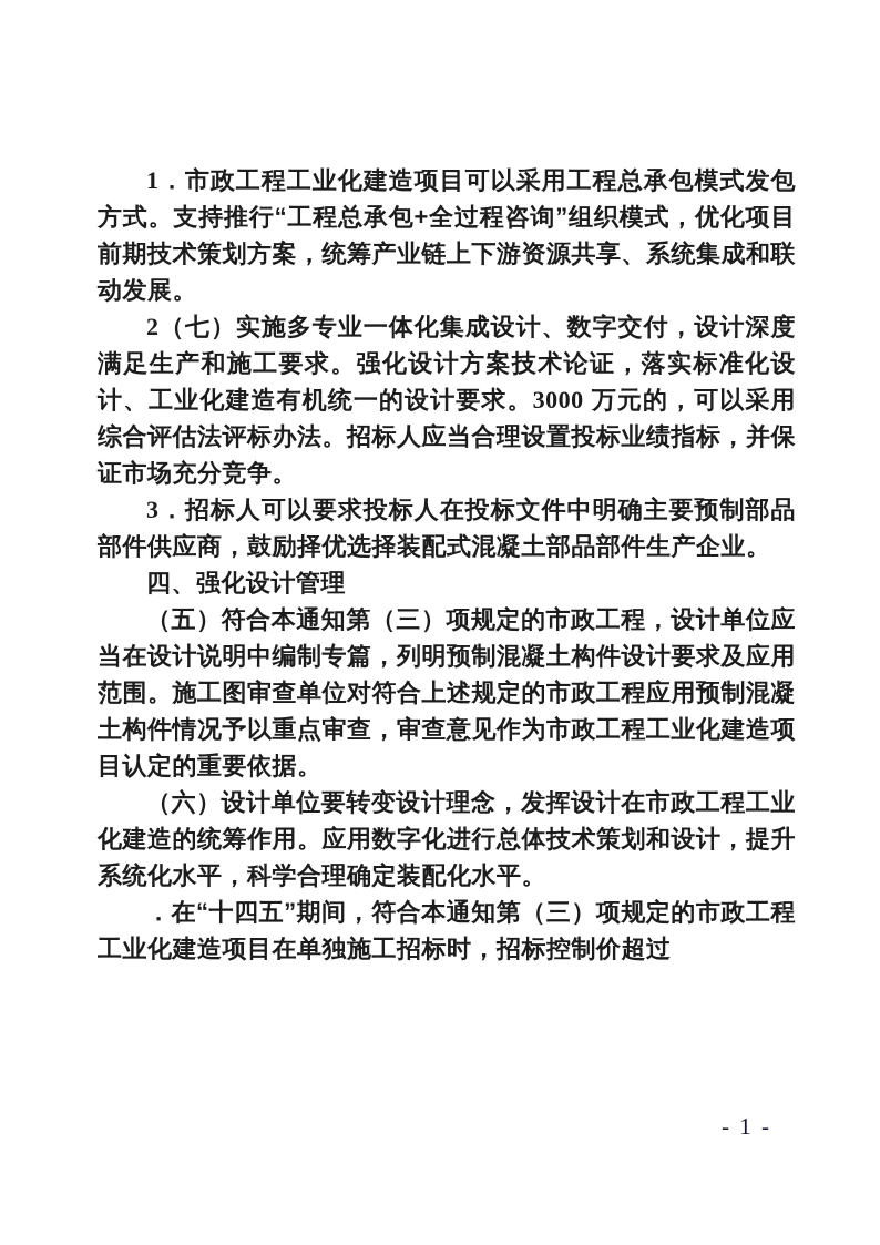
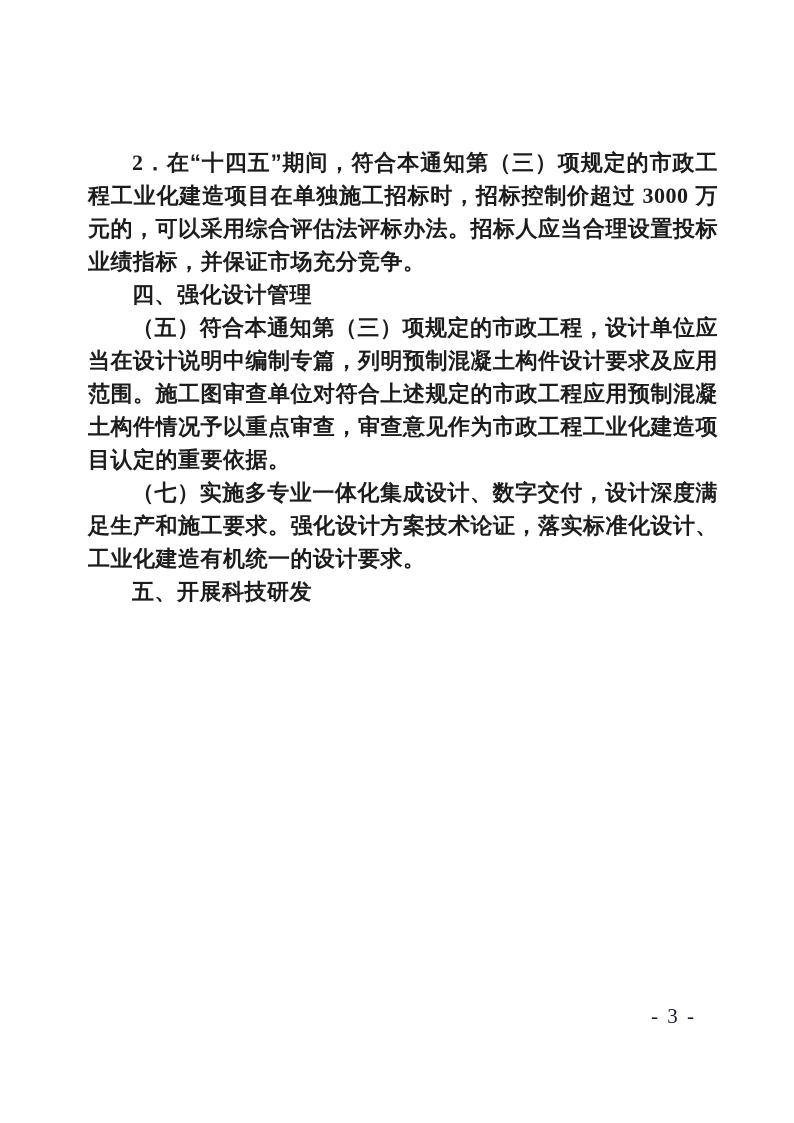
- 1．市政工程工业化建造项目可以采用工程总承包模式发包方式。支持推行“工程总承包+全过程咨询”组织模式，优化项目前期技术策划方案，统筹产业链上下游资源共享、系统集成和联动发展。
- 2（七）实施多专业一体化集成设计、数字交付，设计深度满足生产和施工要求。强化设计方案技术论证，落实标准化设计、工业化建造有机统一的设计要求。3000 万元的，可以采用综合评估法评标办法。招标人应当合理设置投标业绩指标，并保证市场充分竞争。
+ 2．在“十四五”期间，符合本通知第（三）项规定的市政工程工业化建造项目在单独施工招标时，招标控制价超过 3000 万元的，可以采用综合评估法评标办法。招标人应当合理设置投标业绩指标，并保证市场充分竞争。
- 3．招标人可以要求投标人在投标文件中明确主要预制部品部件供应商，鼓励择优选择装配式混凝土部品部件生产企业。
  四、强化设计管理
  （五）符合本通知第（三）项规定的市政工程，设计单位应当在设计说明中编制专篇，列明预制混凝土构件设计要求及应用范围。施工图审查单位对符合上述规定的市政工程应用预制混凝土构件情况予以重点审查，审查意见作为市政工程工业化建造项目认定的重要依据。
- （六）设计单位要转变设计理念，发挥设计在市政工程工业化建造的统筹作用。应用数字化进行总体技术策划和设计，提升系统化水平，科学合理确定装配化水平。
- ．在“十四五”期间，符合本通知第（三）项规定的市政工程工业化建造项目在单独施工招标时，招标控制价超过
+ （七）实施多专业一体化集成设计、数字交付，设计深度满足生产和施工要求。强化设计方案技术论证，落实标准化设计、工业化建造有机统一的设计要求。
+ 五、开展科技研发
- - 1 -
+ - 3 -
